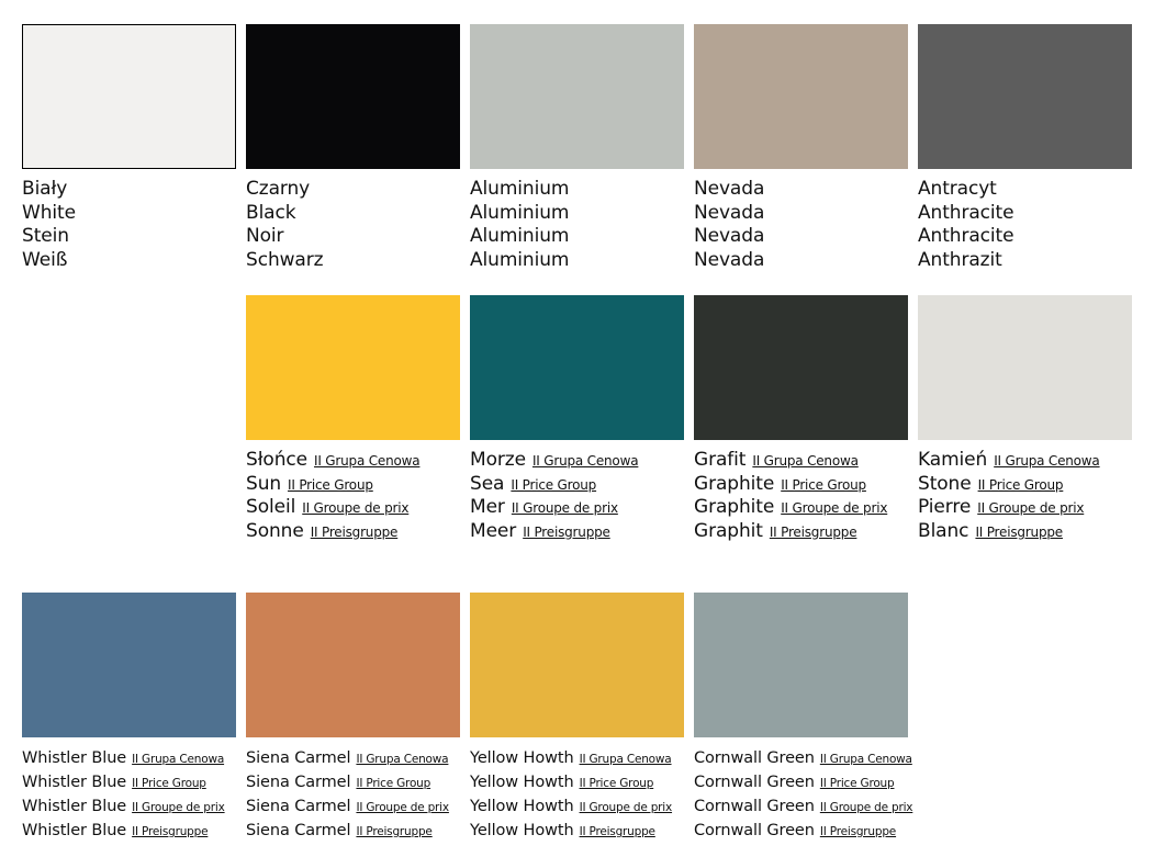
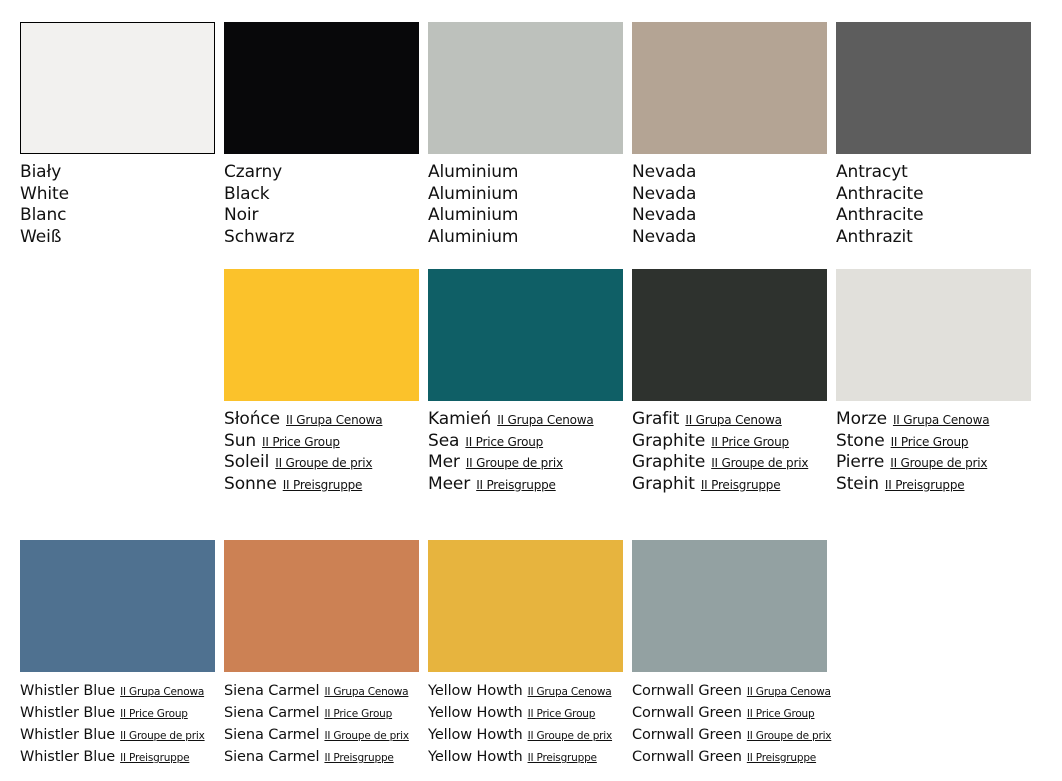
  Biały
  White
- Stein
+ Blanc
  Weiß
  Czarny
  Black
  Noir
  Schwarz
  Aluminium
  Aluminium
  Aluminium
  Aluminium
  Nevada
  Nevada
  Nevada
  Nevada
  Antracyt
  Anthracite
  Anthracite
  Anthrazit
  Słońce
  II Grupa Cenowa
  Sun
  II Price Group
  Soleil
  II Groupe de prix
  Sonne
  II Preisgruppe
- Morze
+ Kamień
  II Grupa Cenowa
  Sea
  II Price Group
  Mer
  II Groupe de prix
  Meer
  II Preisgruppe
  Grafit
  II Grupa Cenowa
  Graphite
  II Price Group
  Graphite
  II Groupe de prix
  Graphit
  II Preisgruppe
- Kamień
+ Morze
  II Grupa Cenowa
  Stone
  II Price Group
  Pierre
  II Groupe de prix
- Blanc
+ Stein
  II Preisgruppe
  Whistler Blue
  II Grupa Cenowa
  Whistler Blue
  II Price Group
  Whistler Blue
  II Groupe de prix
  Whistler Blue
  II Preisgruppe
  Siena Carmel
  II Grupa Cenowa
  Siena Carmel
  II Price Group
  Siena Carmel
  II Groupe de prix
  Siena Carmel
  II Preisgruppe
  Yellow Howth
  II Grupa Cenowa
  Yellow Howth
  II Price Group
  Yellow Howth
  II Groupe de prix
  Yellow Howth
  II Preisgruppe
  Cornwall Green
  II Grupa Cenowa
  Cornwall Green
  II Price Group
  Cornwall Green
  II Groupe de prix
  Cornwall Green
  II Preisgruppe
